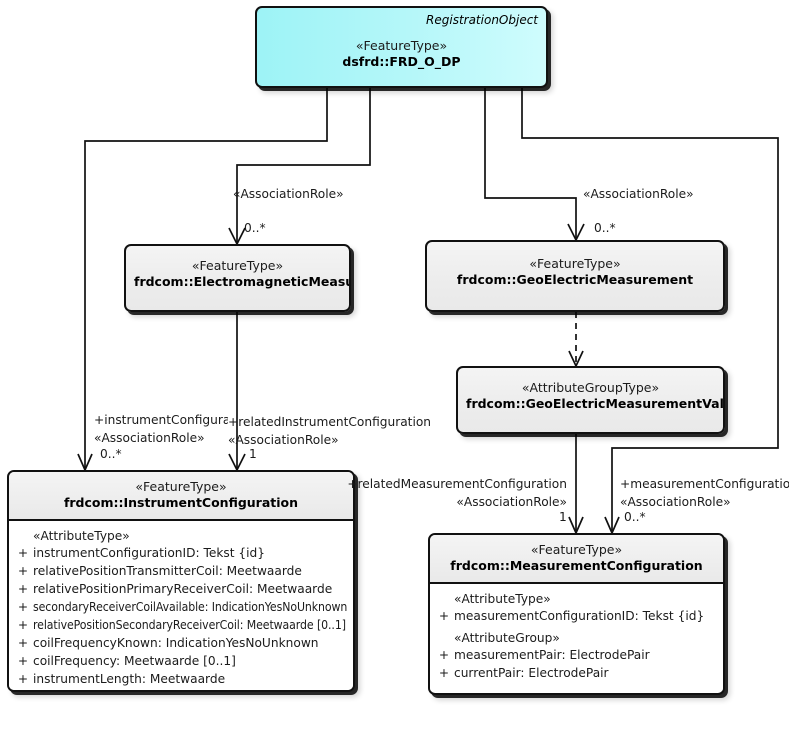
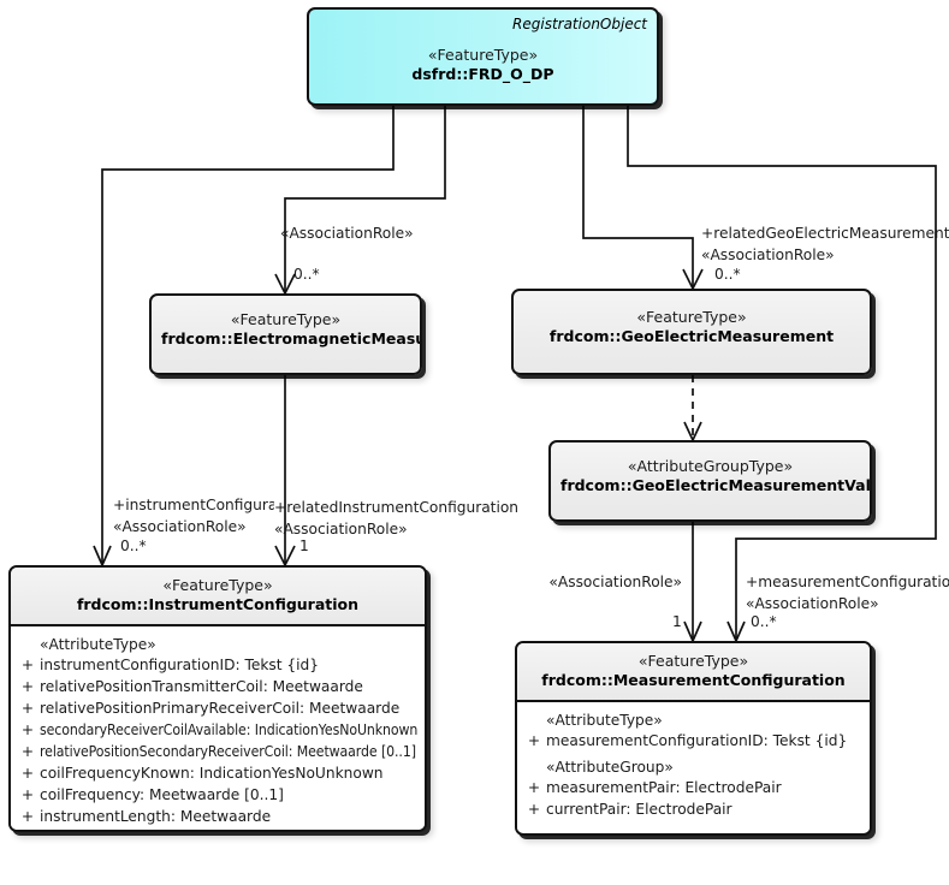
  RegistrationObject
  «FeatureType»
  dsfrd::FRD_O_DP
  «FeatureType»
  frdcom::ElectromagneticMeas
  «FeatureType»
  frdcom::GeoElectricMeasurement
  «AttributeGroupType»
  frdcom::GeoElectricMeasurementVal
  «FeatureType»
  frdcom::InstrumentConfiguration
  «AttributeType»
  +
  instrumentConfigurationID: Tekst {id}
  +
  relativePositionTransmitterCoil: Meetwaarde
  +
  relativePositionPrimaryReceiverCoil: Meetwaarde
  +
  secondaryReceiverCoilAvailable: IndicationYesNoUnknown
  +
  relativePositionSecondaryReceiverCoil: Meetwaarde [0..1]
  +
  coilFrequencyKnown: IndicationYesNoUnknown
  +
  coilFrequency: Meetwaarde [0..1]
  +
  instrumentLength: Meetwaarde
  «FeatureType»
  frdcom::MeasurementConfiguration
  «AttributeType»
  +
  measurementConfigurationID: Tekst {id}
  «AttributeGroup»
  +
  measurementPair: ElectrodePair
  +
  currentPair: ElectrodePair
  «AssociationRole»
  0..*
+ +relatedGeoElectricMeasurement
  «AssociationRole»
  0..*
  +instrumentConfigura
  «AssociationRole»
  0..*
  +relatedInstrumentConfiguration
  «AssociationRole»
  1
- +relatedMeasurementConfiguration
  «AssociationRole»
  1
  +measurementConfiguratio
  «AssociationRole»
  0..*
